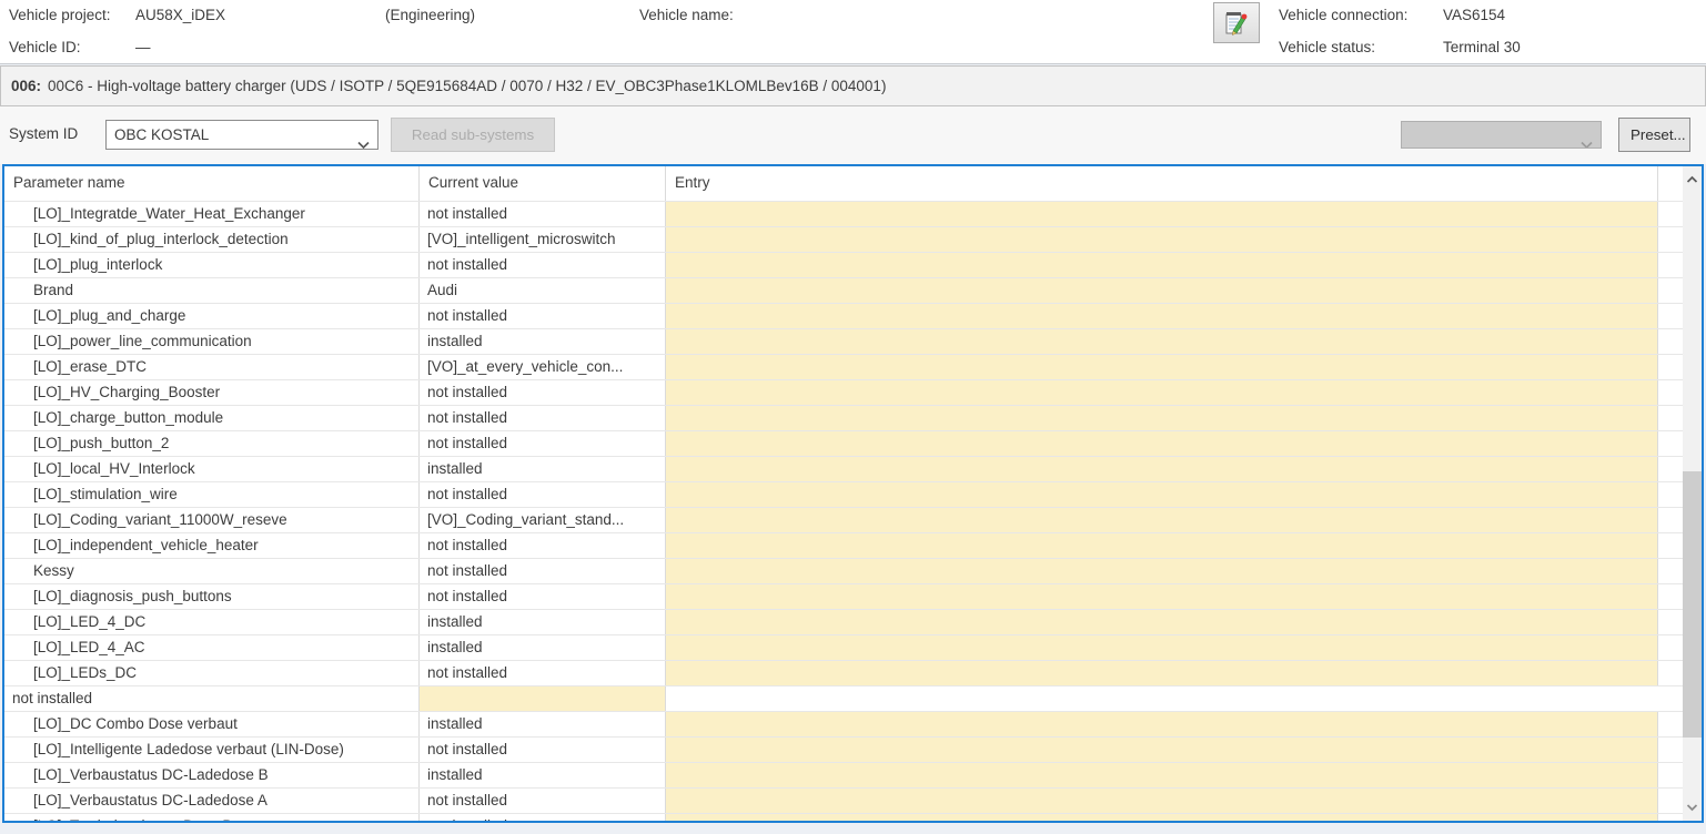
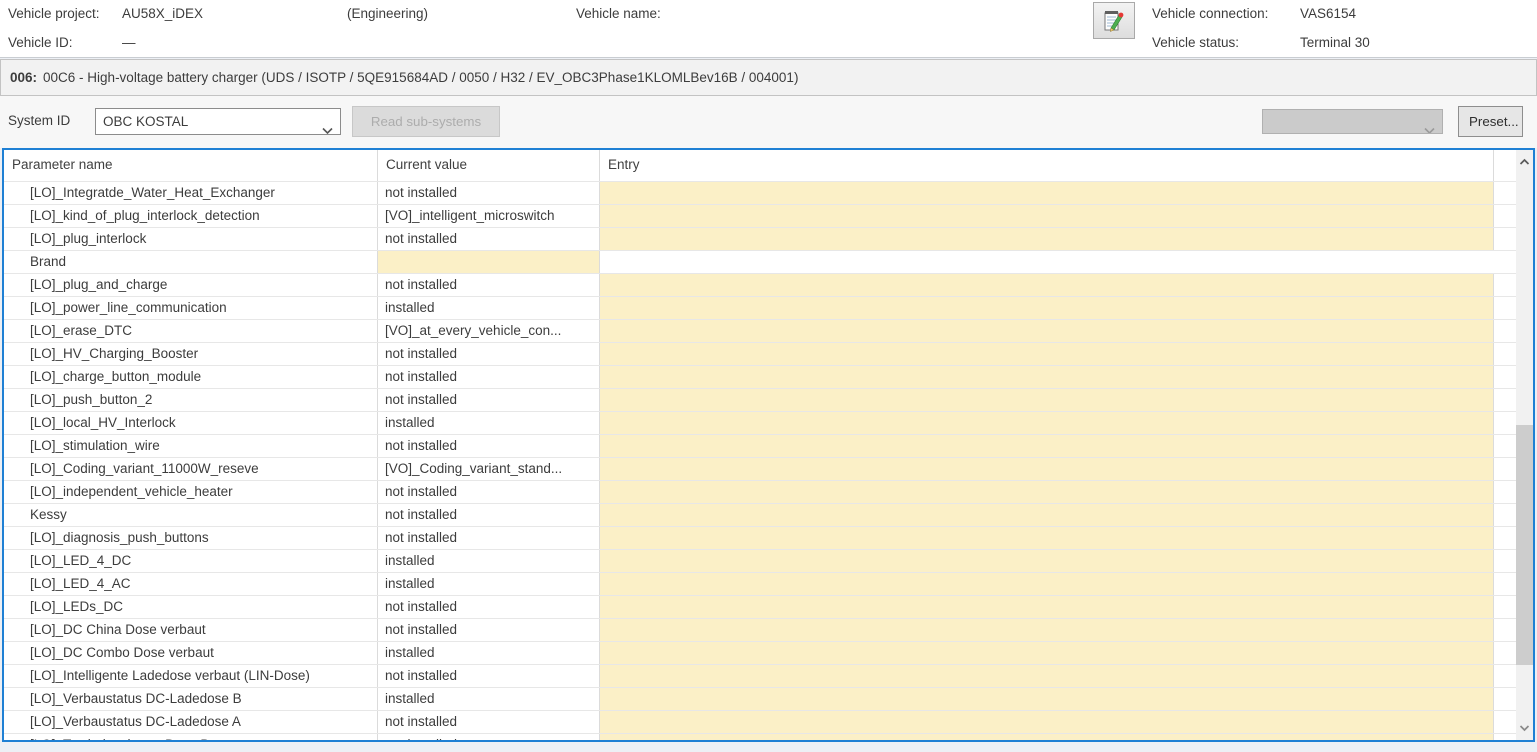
  Vehicle project:
  AU58X_iDEX
  (Engineering)
  Vehicle name:
  Vehicle ID:
  —
  Vehicle connection:
  VAS6154
  Vehicle status:
  Terminal 30
- 006: 00C6 - High-voltage battery charger (UDS / ISOTP / 5QE915684AD / 0070 / H32 / EV_OBC3Phase1KLOMLBev16B / 004001)
+ 006: 00C6 - High-voltage battery charger (UDS / ISOTP / 5QE915684AD / 0050 / H32 / EV_OBC3Phase1KLOMLBev16B / 004001)
  System ID
  OBC KOSTAL
  Read sub-systems
  Preset...
  Parameter name
  Current value
  Entry
  [LO]_Integratde_Water_Heat_Exchanger
  not installed
  [LO]_kind_of_plug_interlock_detection
  [VO]_intelligent_microswitch
  [LO]_plug_interlock
  not installed
  Brand
- Audi
  [LO]_plug_and_charge
  not installed
  [LO]_power_line_communication
  installed
  [LO]_erase_DTC
  [VO]_at_every_vehicle_con...
  [LO]_HV_Charging_Booster
  not installed
  [LO]_charge_button_module
  not installed
  [LO]_push_button_2
  not installed
  [LO]_local_HV_Interlock
  installed
  [LO]_stimulation_wire
  not installed
  [LO]_Coding_variant_11000W_reseve
  [VO]_Coding_variant_stand...
  [LO]_independent_vehicle_heater
  not installed
  Kessy
  not installed
  [LO]_diagnosis_push_buttons
  not installed
  [LO]_LED_4_DC
  installed
  [LO]_LED_4_AC
  installed
  [LO]_LEDs_DC
  not installed
+ [LO]_DC China Dose verbaut
  not installed
  [LO]_DC Combo Dose verbaut
  installed
  [LO]_Intelligente Ladedose verbaut (LIN-Dose)
  not installed
  [LO]_Verbaustatus DC-Ladedose B
  installed
  [LO]_Verbaustatus DC-Ladedose A
  not installed
